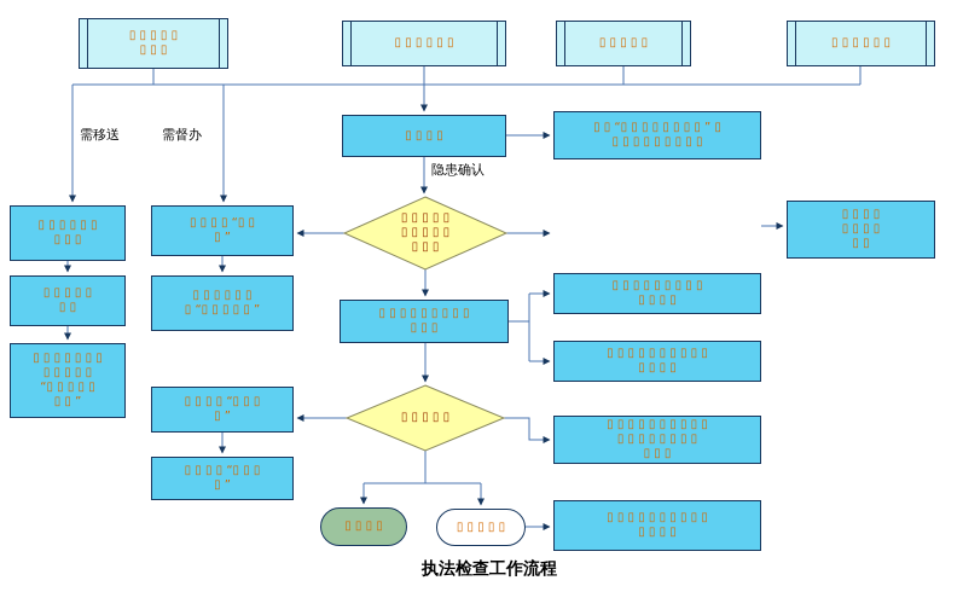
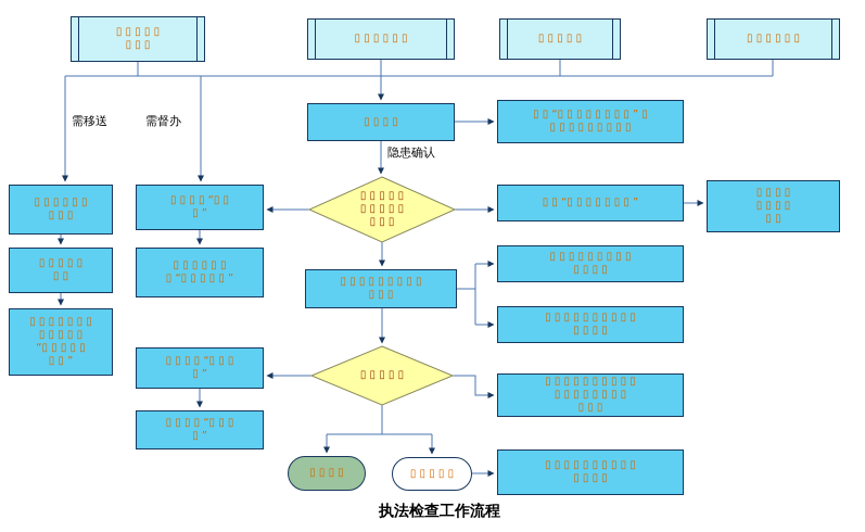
  ▯ ▯ ▯ ▯ ▯
  ▯ ▯ ▯
  ▯ ▯ ▯ ▯ ▯ ▯
  ▯ ▯ ▯ ▯ ▯
  ▯ ▯ ▯ ▯ ▯ ▯
  ▯ ▯ ▯ ▯
  ▯ ▯ ▯ ▯ ▯ ▯ ▯ ▯ ▯
  ▯ ▯ ▯
  ▯ ▯ ▯ ▯ ▯
  ▯ ▯ ▯ ▯ ▯
  ▯ ▯ ▯
  ▯ ▯ ▯ ▯ ▯
  ▯ ▯ ▯ ▯ ▯ ▯
  ▯ ▯ ▯
  ▯ ▯ ▯ ▯ ▯
  ▯ ▯
  ▯ ▯ ▯ ▯ ▯ ▯ ▯
  ▯ ▯ ▯ ▯ ▯
  “▯ ▯ ▯ ▯ ▯
  ▯ ▯ ”
  ▯ ▯ ▯ ▯ “▯ ▯
  ▯ ”
  ▯ ▯ ▯ ▯ ▯ ▯
  ▯ “▯ ▯ ▯ ▯ ▯ ”
  ▯ ▯ ▯ ▯ “▯ ▯ ▯
  ▯ ”
  ▯ ▯ ▯ ▯ “▯ ▯ ▯
  ▯ ”
  ▯ ▯ “▯ ▯ ▯ ▯ ▯ ▯ ▯ ▯ ” ▯
  ▯ ▯ ▯ ▯ ▯ ▯ ▯ ▯ ▯
+ ▯ ▯ “▯ ▯ ▯ ▯ ▯ ▯ ▯ ”
  ▯ ▯ ▯ ▯
  ▯ ▯ ▯ ▯
  ▯ ▯
  ▯ ▯ ▯ ▯ ▯ ▯ ▯ ▯ ▯
  ▯ ▯ ▯ ▯
  ▯ ▯ ▯ ▯ ▯ ▯ ▯ ▯ ▯ ▯
  ▯ ▯ ▯ ▯
  ▯ ▯ ▯ ▯ ▯ ▯ ▯ ▯ ▯ ▯
  ▯ ▯ ▯ ▯ ▯ ▯ ▯ ▯
  ▯ ▯ ▯
  ▯ ▯ ▯ ▯ ▯ ▯ ▯ ▯ ▯ ▯
  ▯ ▯ ▯ ▯
  ▯ ▯ ▯ ▯
  ▯ ▯ ▯ ▯ ▯
  需移送
  需督办
  隐患确认
  执法检查工作流程
